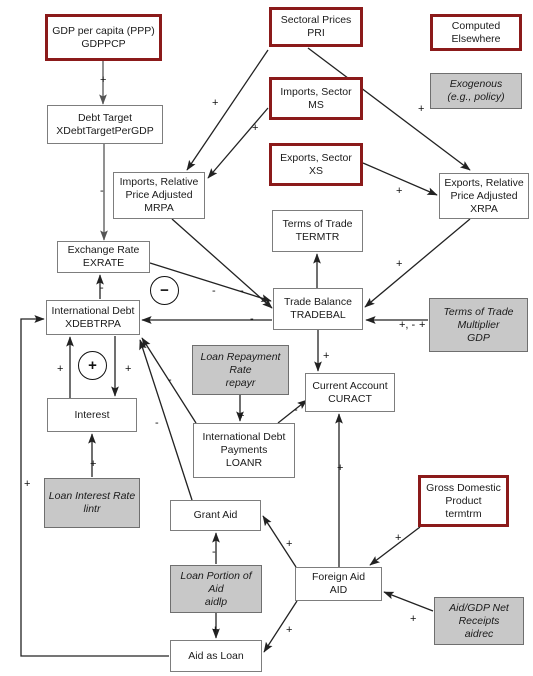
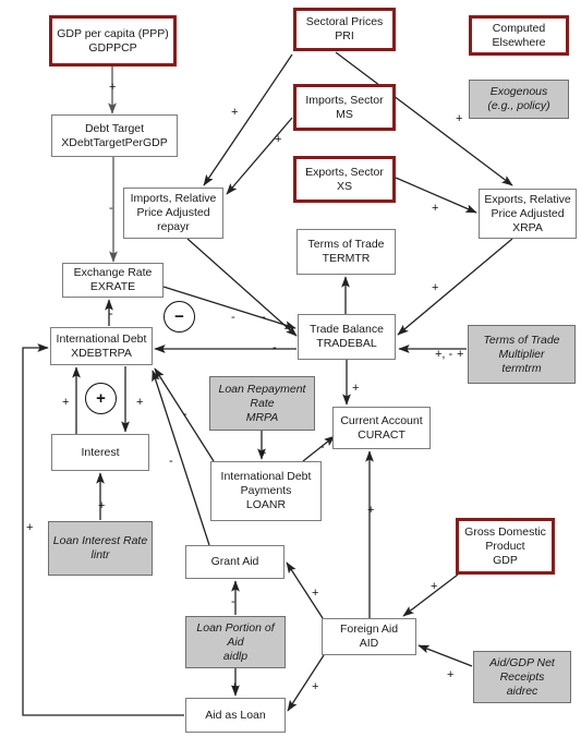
  GDP per capita (PPP)
  GDPPCP
  Sectoral Prices
  PRI
  Computed
  Elsewhere
  Imports, Sector
  MS
  Exogenous
  (e.g., policy)
  Debt Target
  XDebtTargetPerGDP
  Exports, Sector
  XS
  Imports, Relative
  Price Adjusted
- MRPA
+ repayr
  Exports, Relative
  Price Adjusted
  XRPA
  Terms of Trade
  TERMTR
  Exchange Rate
  EXRATE
  Trade Balance
  TRADEBAL
  International Debt
  XDEBTRPA
  Terms of Trade
  Multiplier
- GDP
+ termtrm
  Loan Repayment
  Rate
- repayr
+ MRPA
  Current Account
  CURACT
  Interest
  International Debt
  Payments
  LOANR
  Loan Interest Rate
  lintr
  Gross Domestic
  Product
- termtrm
+ GDP
  Grant Aid
  Loan Portion of
  Aid
  aidlp
  Foreign Aid
  AID
  Aid/GDP Net
  Receipts
  aidrec
  Aid as Loan
  +
  -
  +
  +
  +
  +
  -
  -
  -
  -
  +
  +, -
  +
  +
  +
  +
  -
  -
  +
  -
  +
  +
  +
  +
  -
  +
  +
  +
  +
  −
  +
